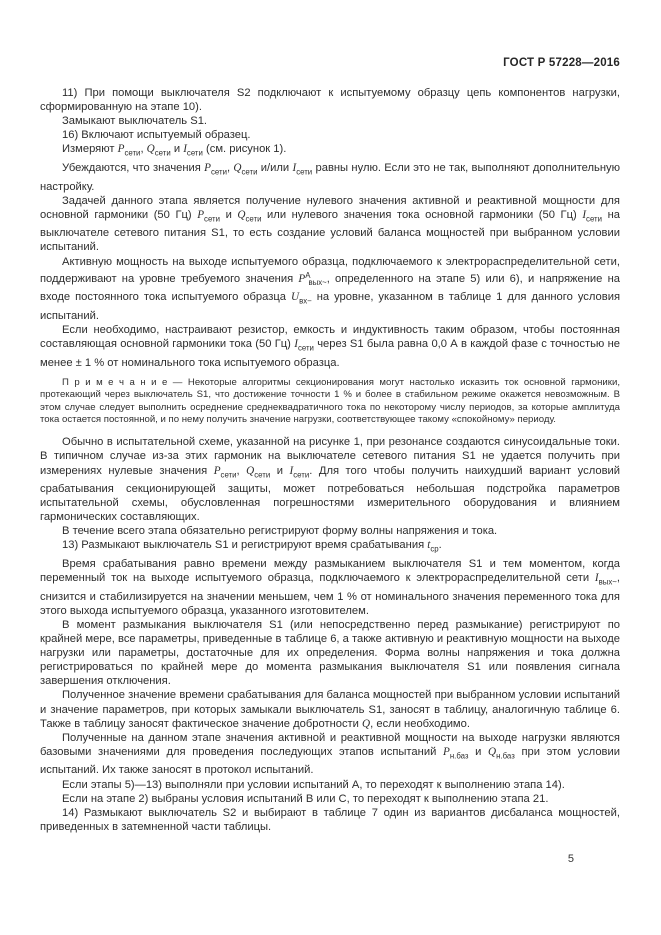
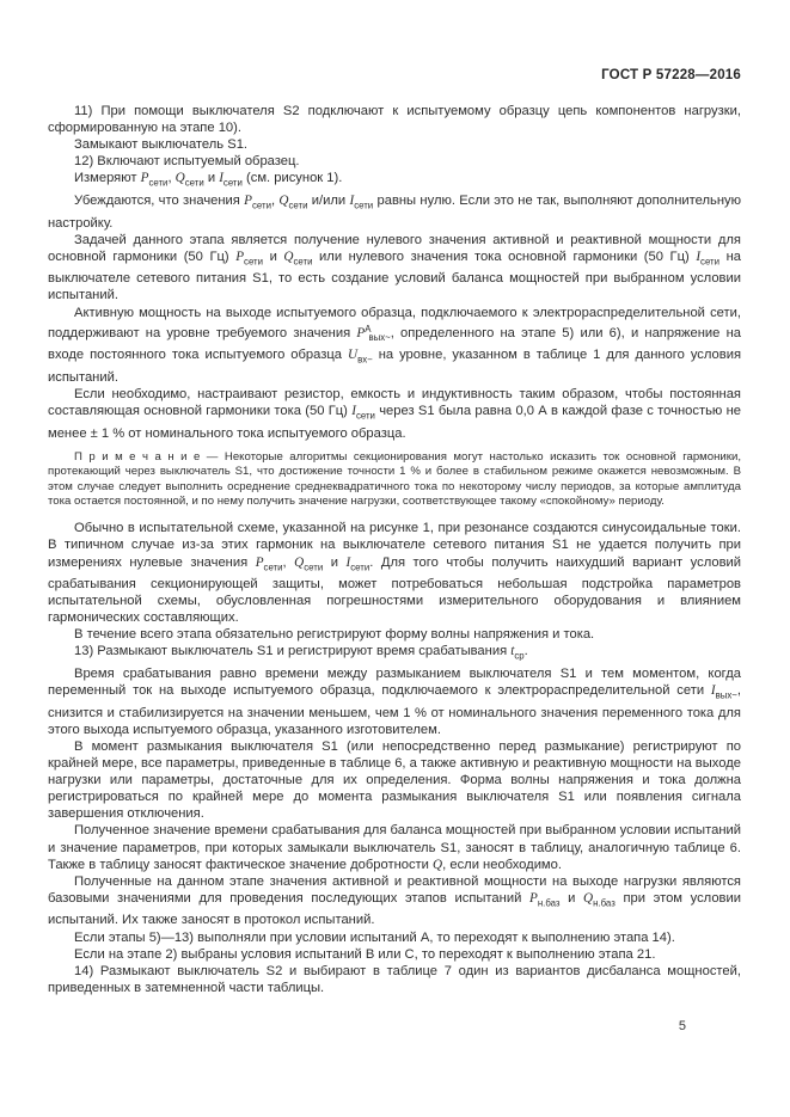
  ГОСТ Р 57228—2016
  11) При помощи выключателя S2 подключают к испытуемому образцу цепь компонентов нагрузки, сформированную на этапе 10).
  Замыкают выключатель S1.
- 16) Включают испытуемый образец.
+ 12) Включают испытуемый образец.
  Измеряют Pсети, Qсети и Iсети (см. рисунок 1).
  Убеждаются, что значения Pсети, Qсети и/или Iсети равны нулю. Если это не так, выполняют дополнительную настройку.
  Задачей данного этапа является получение нулевого значения активной и реактивной мощности для основной гармоники (50 Гц) Pсети и Qсети или нулевого значения тока основной гармоники (50 Гц) Iсети на выключателе сетевого питания S1, то есть создание условий баланса мощностей при выбранном условии испытаний.
  Активную мощность на выходе испытуемого образца, подключаемого к электрораспределительной сети, поддерживают на уровне требуемого значения PАвых~, определенного на этапе 5) или 6), и напряжение на входе постоянного тока испытуемого образца Uвх− на уровне, указанном в таблице 1 для данного условия испытаний.
  Если необходимо, настраивают резистор, емкость и индуктивность таким образом, чтобы постоянная составляющая основной гармоники тока (50 Гц) Iсети через S1 была равна 0,0 А в каждой фазе с точностью не менее ± 1 % от номинального тока испытуемого образца.
  П р и м е ч а н и е — Некоторые алгоритмы секционирования могут настолько исказить ток основной гармоники, протекающий через выключатель S1, что достижение точности 1 % и более в стабильном режиме окажется невозможным. В этом случае следует выполнить осреднение среднеквадратичного тока по некоторому числу периодов, за которые амплитуда тока остается постоянной, и по нему получить значение нагрузки, соответствующее такому «спокойному» периоду.
  Обычно в испытательной схеме, указанной на рисунке 1, при резонансе создаются синусоидальные токи. В типичном случае из-за этих гармоник на выключателе сетевого питания S1 не удается получить при измерениях нулевые значения Pсети, Qсети и Iсети. Для того чтобы получить наихудший вариант условий срабатывания секционирующей защиты, может потребоваться небольшая подстройка параметров испытательной схемы, обусловленная погрешностями измерительного оборудования и влиянием гармонических составляющих.
  В течение всего этапа обязательно регистрируют форму волны напряжения и тока.
  13) Размыкают выключатель S1 и регистрируют время срабатывания tср.
  Время срабатывания равно времени между размыканием выключателя S1 и тем моментом, когда переменный ток на выходе испытуемого образца, подключаемого к электрораспределительной сети Iвых~, снизится и стабилизируется на значении меньшем, чем 1 % от номинального значения переменного тока для этого выхода испытуемого образца, указанного изготовителем.
  В момент размыкания выключателя S1 (или непосредственно перед размыкание) регистрируют по крайней мере, все параметры, приведенные в таблице 6, а также активную и реактивную мощности на выходе нагрузки или параметры, достаточные для их определения. Форма волны напряжения и тока должна регистрироваться по крайней мере до момента размыкания выключателя S1 или появления сигнала завершения отключения.
  Полученное значение времени срабатывания для баланса мощностей при выбранном условии испытаний и значение параметров, при которых замыкали выключатель S1, заносят в таблицу, аналогичную таблице 6. Также в таблицу заносят фактическое значение добротности Q, если необходимо.
  Полученные на данном этапе значения активной и реактивной мощности на выходе нагрузки являются базовыми значениями для проведения последующих этапов испытаний Pн.баз и Qн.баз при этом условии испытаний. Их также заносят в протокол испытаний.
  Если этапы 5)—13) выполняли при условии испытаний А, то переходят к выполнению этапа 14).
  Если на этапе 2) выбраны условия испытаний В или С, то переходят к выполнению этапа 21.
  14) Размыкают выключатель S2 и выбирают в таблице 7 один из вариантов дисбаланса мощностей, приведенных в затемненной части таблицы.
  5
